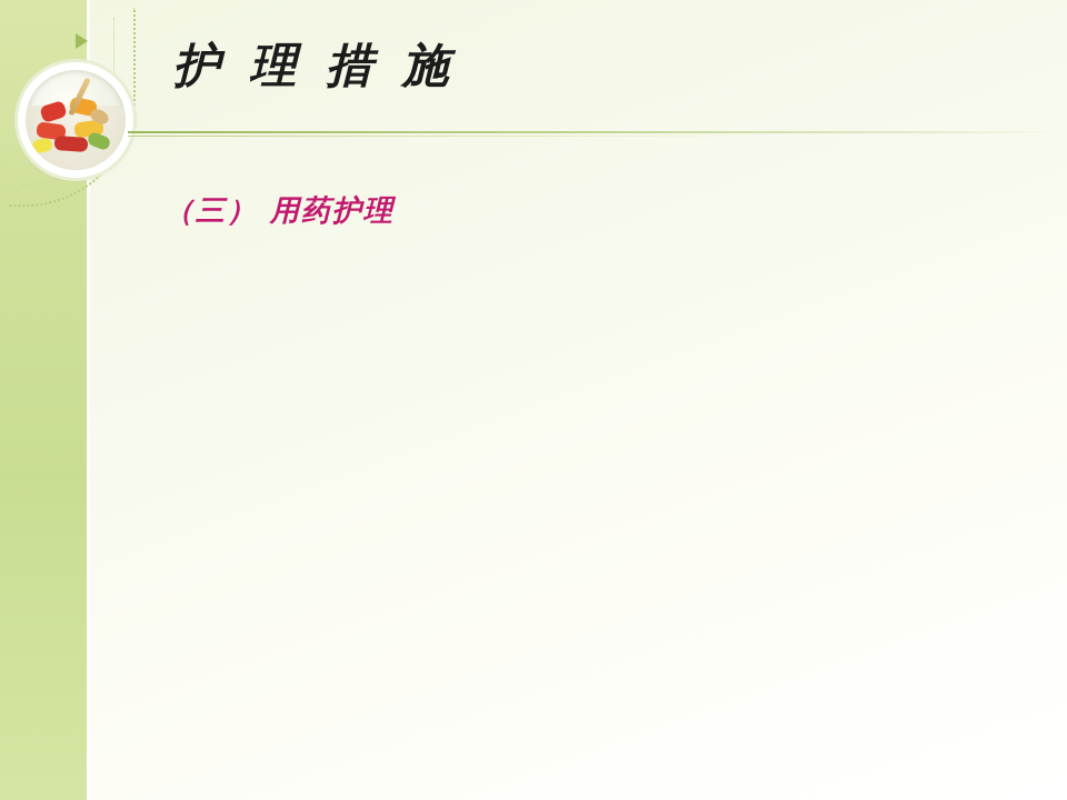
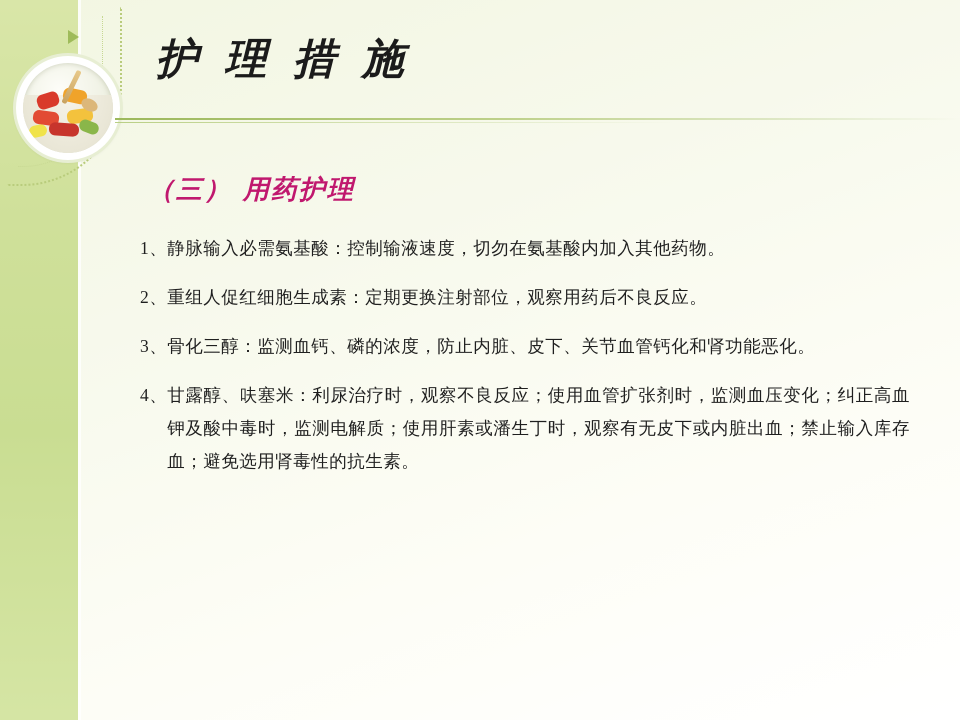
  护 理 措 施
  （三） 用药护理
+ 1、
+ 静脉输入必需氨基酸：控制输液速度，切勿在氨基酸内加入其他药物。
+ 2、
+ 重组人促红细胞生成素：定期更换注射部位，观察用药后不良反应。
+ 3、
+ 骨化三醇：监测血钙、磷的浓度，防止内脏、皮下、关节血管钙化和肾功能恶化。
+ 4、
+ 甘露醇、呋塞米：利尿治疗时，观察不良反应；使用血管扩张剂时，监测血压变化；纠正高血钾及酸中毒时，监测电解质；使用肝素或潘生丁时，观察有无皮下或内脏出血；禁止输入库存血；避免选用肾毒性的抗生素。
